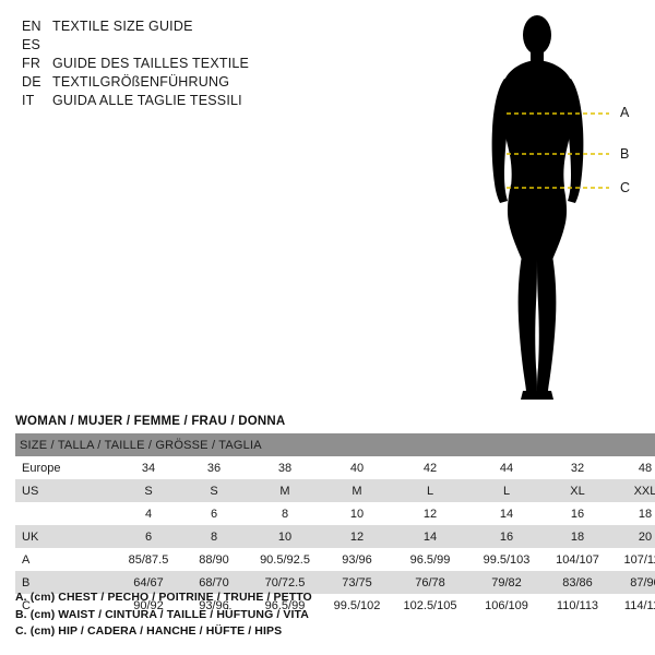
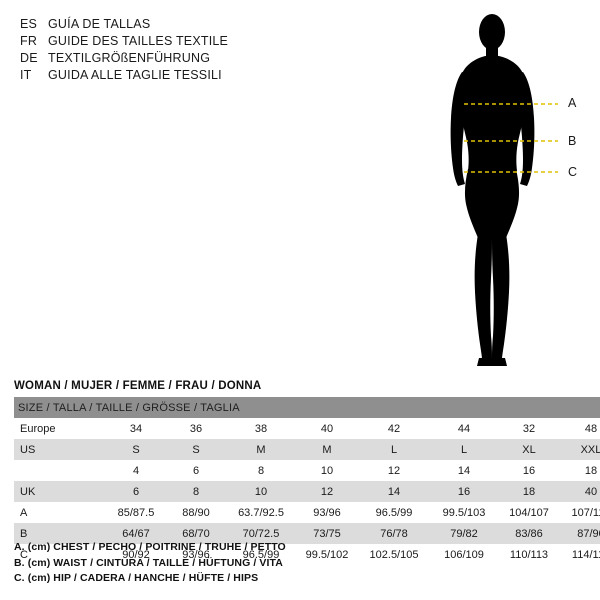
- EN
- TEXTILE SIZE GUIDE
  ES
+ GUÍA DE TALLAS
  FR
  GUIDE DES TAILLES TEXTILE
  DE
  TEXTILGRÖßENFÜHRUNG
  IT
  GUIDA ALLE TAGLIE TESSILI
  A
  B
  C
  WOMAN / MUJER / FEMME / FRAU / DONNA
  SIZE / TALLA / TAILLE / GRÖSSE / TAGLIA
  Europe	34	36	38	40	42	44	32	48
  US	S	S	M	M	L	L	XL	XXL
  	4	6	8	10	12	14	16	18
- UK	6	8	10	12	14	16	18	20
+ UK	6	8	10	12	14	16	18	40
- A	85/87.5	88/90	90.5/92.5	93/96	96.5/99	99.5/103	104/107	107/1
+ A	85/87.5	88/90	63.7/92.5	93/96	96.5/99	99.5/103	104/107	107/1
  B	64/67	68/70	70/72.5	73/75	76/78	79/82	83/86	87/9
  C	90/92	93/96	96.5/99	99.5/102	102.5/105	106/109	110/113	114/1
  A. (cm) CHEST / PECHO / POITRINE / TRUHE / PETTO
  B. (cm) WAIST / CINTURA / TAILLE / HÜFTUNG / VITA
  C. (cm) HIP / CADERA / HANCHE / HÜFTE / HIPS
